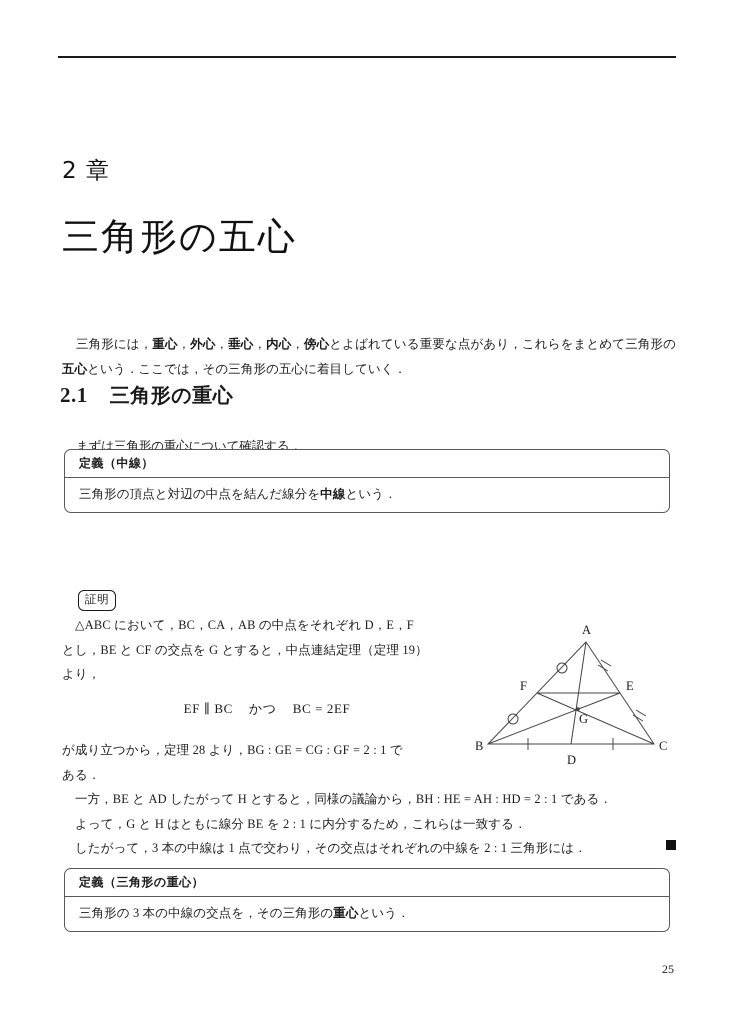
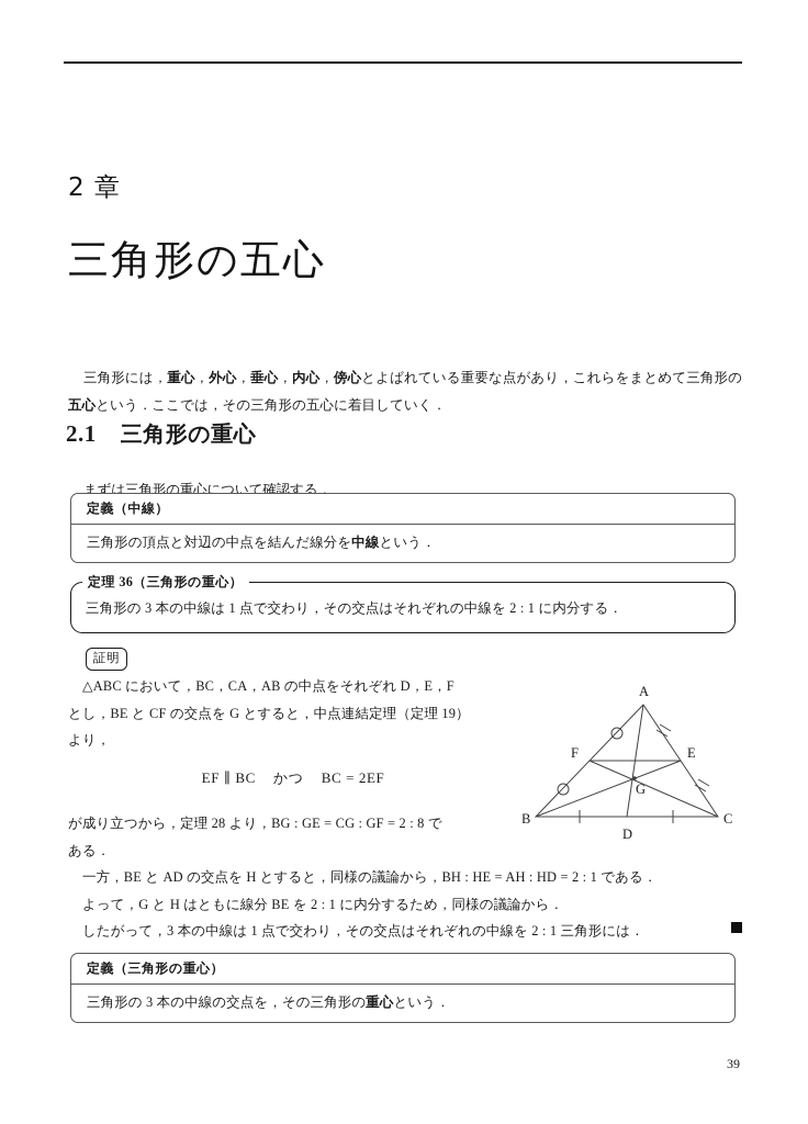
  2 章
  三角形の五心
  三角形には，重心，外心，垂心，内心，傍心とよばれている重要な点があり，これらをまとめて三角形の五心という．ここでは，その三角形の五心に着目していく．
  2.1 三角形の重心
  まずは三角形の重心について確認する．
  定義（中線）
  三角形の頂点と対辺の中点を結んだ線分を中線という．
+ 定理 36（三角形の重心）
+ 三角形の 3 本の中線は 1 点で交わり，その交点はそれぞれの中線を 2 : 1 に内分する．
  証明
  △ABC において，BC，CA，AB の中点をそれぞれ D，E，F
  とし，BE と CF の交点を G とすると，中点連結定理（定理 19）
  より，
  EF ∥ BC かつ BC = 2EF
- が成り立つから，定理 28 より，BG : GE = CG : GF = 2 : 1 で
+ が成り立つから，定理 28 より，BG : GE = CG : GF = 2 : 8 で
  ある．
- 一方，BE と AD したがって H とすると，同様の議論から，BH : HE = AH : HD = 2 : 1 である．
+ 一方，BE と AD の交点を H とすると，同様の議論から，BH : HE = AH : HD = 2 : 1 である．
- よって，G と H はともに線分 BE を 2 : 1 に内分するため，これらは一致する．
+ よって，G と H はともに線分 BE を 2 : 1 に内分するため，同様の議論から．
  したがって，3 本の中線は 1 点で交わり，その交点はそれぞれの中線を 2 : 1 三角形には．
  A
  B
  C
  D
  E
  F
  G
  定義（三角形の重心）
  三角形の 3 本の中線の交点を，その三角形の重心という．
- 25
+ 39
